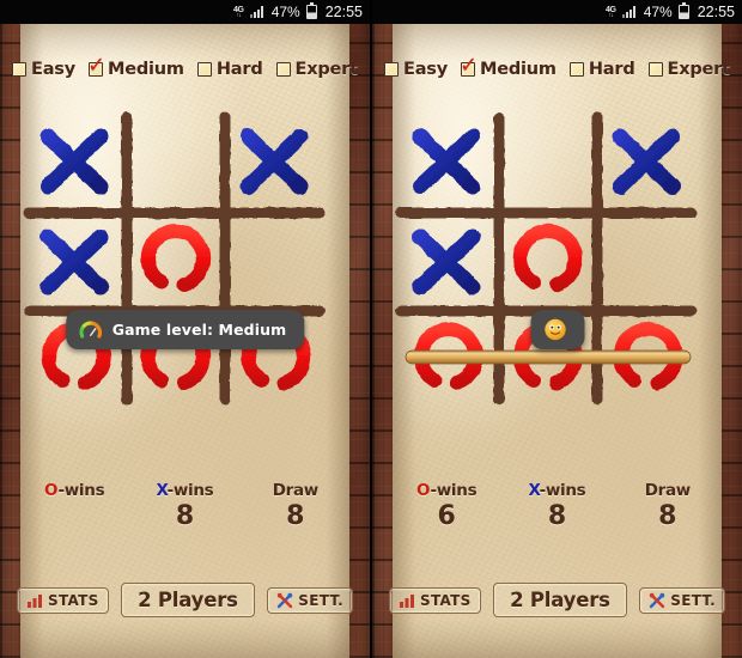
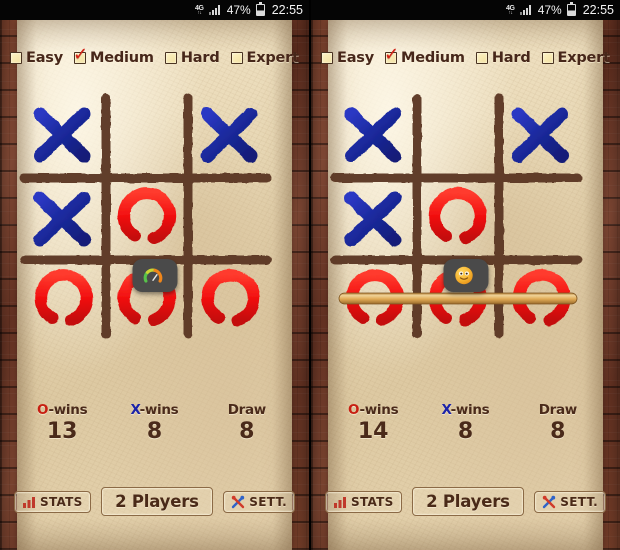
  47%
  22:55
  Easy
  ✓
  Medium
  Hard
  Expert
- Game level: Medium
  O-wins
+ 13
  X-wins
  8
  Draw
  8
  STATS
  2 Players
  SETT.
  47%
  22:55
  Easy
  ✓
  Medium
  Hard
  Expert
  O-wins
- 6
+ 14
  X-wins
  8
  Draw
  8
  STATS
  2 Players
  SETT.
